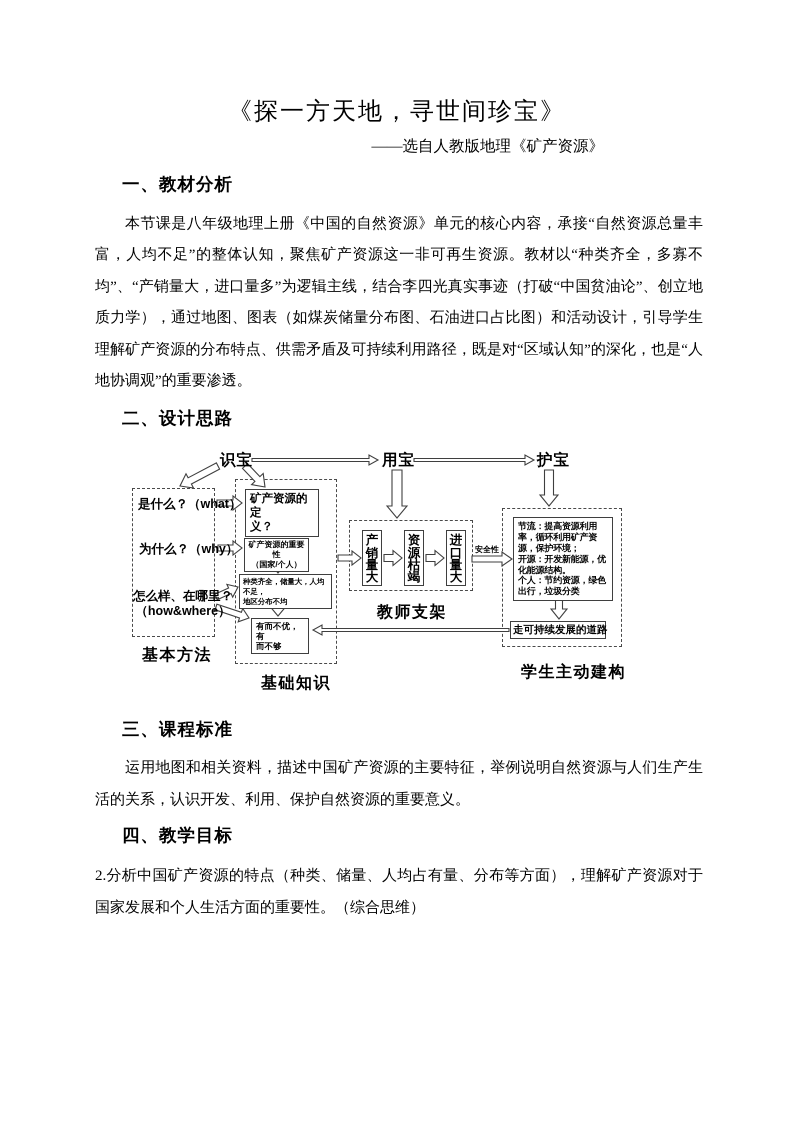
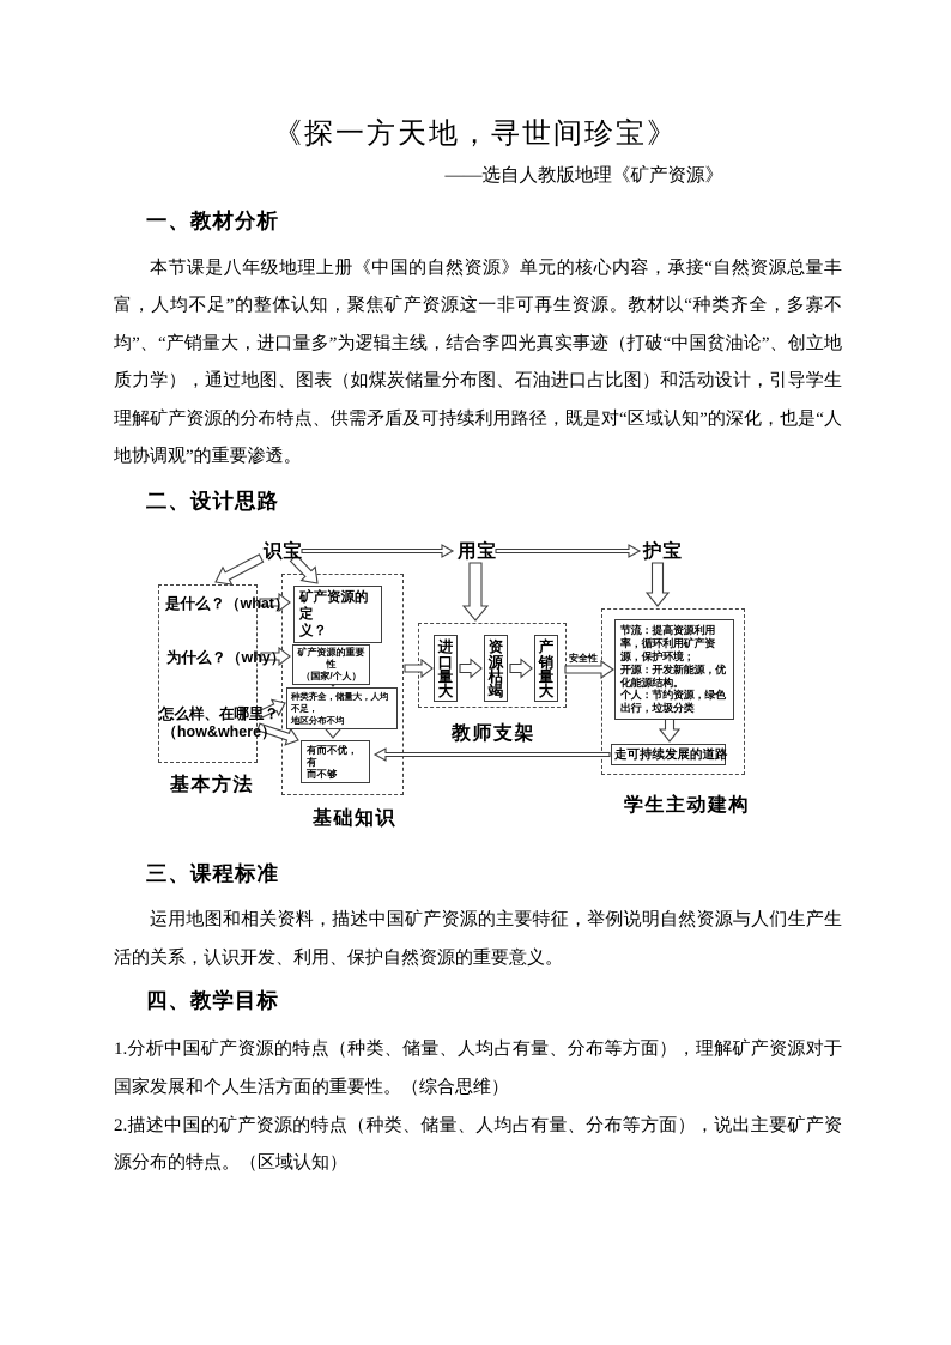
  《探一方天地，寻世间珍宝》
  ——选自人教版地理《矿产资源》
  一、教材分析
  本节课是八年级地理上册《中国的自然资源》单元的核心内容，承接“自然资源总量丰富，人均不足”的整体认知，聚焦矿产资源这一非可再生资源。教材以“种类齐全，多寡不均”、“产销量大，进口量多”为逻辑主线，结合李四光真实事迹（打破“中国贫油论”、创立地质力学），通过地图、图表（如煤炭储量分布图、石油进口占比图）和活动设计，引导学生理解矿产资源的分布特点、供需矛盾及可持续利用路径，既是对“区域认知”的深化，也是“人地协调观”的重要渗透。
  二、设计思路
  识宝
  用宝
  护宝
  是什么？（what）
  为什么？（why）
  怎么样、在哪里？
  （how&where）
  基本方法
  矿产资源的定
  义？
  矿产资源的重要性
  （国家/个人）
  种类齐全，储量大，人均不足，
  地区分布不均
  有而不优，有
  而不够
  基础知识
- 产销量大
+ 进口量大
  资源枯竭
- 进口量大
+ 产销量大
  教师支架
  安全性
  节流：提高资源利用率，循环利用矿产资源，保护环境；
  开源：开发新能源，优化能源结构。
  个人：节约资源，绿色出行，垃圾分类
  走可持续发展的道路
  学生主动建构
  三、课程标准
  运用地图和相关资料，描述中国矿产资源的主要特征，举例说明自然资源与人们生产生活的关系，认识开发、利用、保护自然资源的重要意义。
  四、教学目标
- 2.分析中国矿产资源的特点（种类、储量、人均占有量、分布等方面），理解矿产资源对于国家发展和个人生活方面的重要性。（综合思维）
+ 1.分析中国矿产资源的特点（种类、储量、人均占有量、分布等方面），理解矿产资源对于国家发展和个人生活方面的重要性。（综合思维）
+ 2.描述中国的矿产资源的特点（种类、储量、人均占有量、分布等方面），说出主要矿产资源分布的特点。（区域认知）
